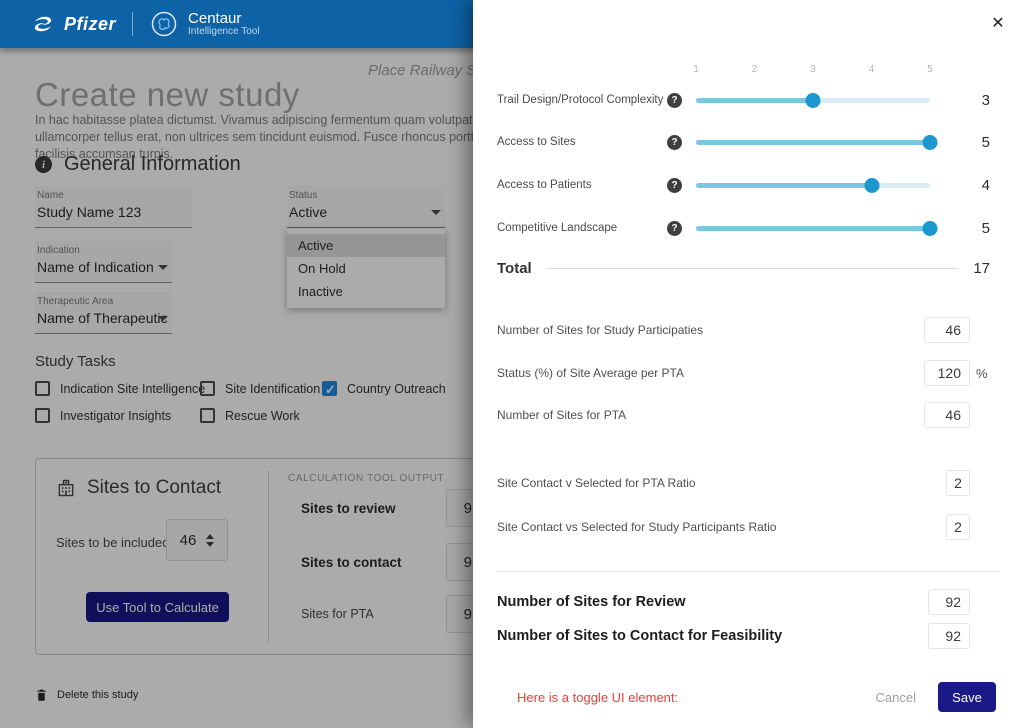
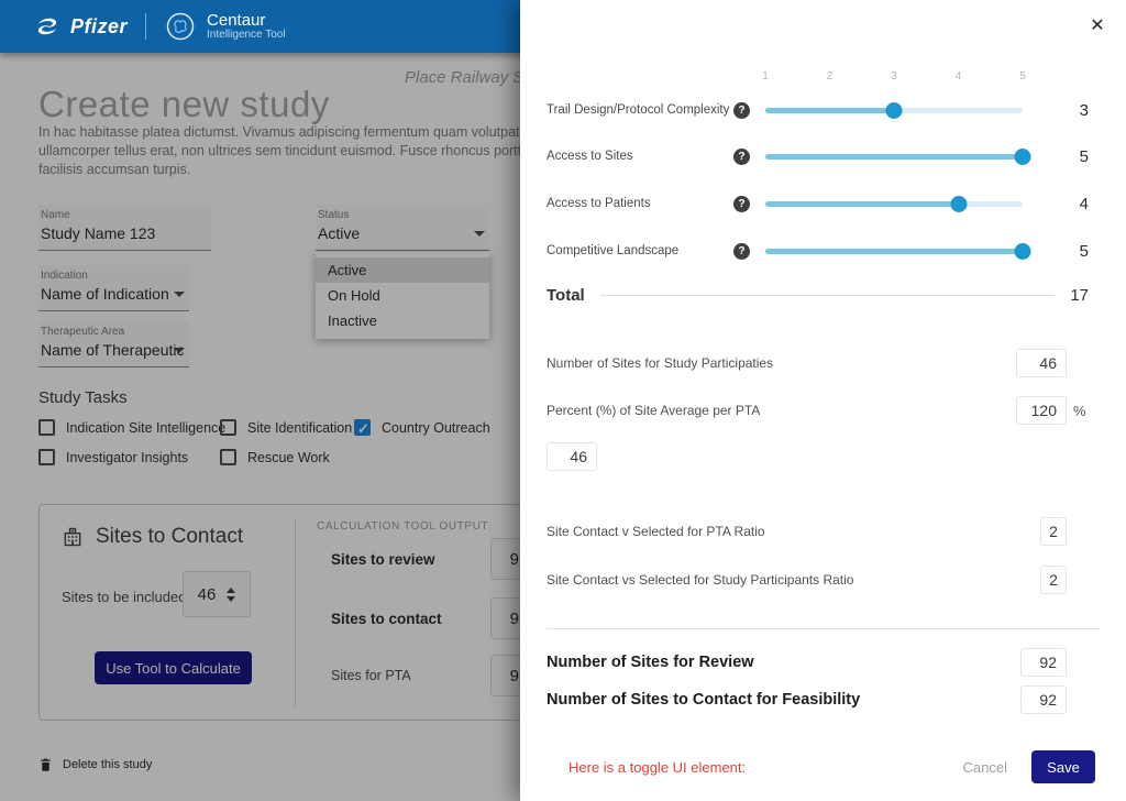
  Pfizer
  Centaur
  Intelligence Tool
  Place Railway S
  Create new study
  In hac habitasse platea dictumst. Vivamus adipiscing fermentum quam volutpat ullamcorper tellus erat, non ultrices sem tincidunt euismod. Fusce rhoncus port facilisis accumsan turpis.
- i
- General Information
  Name
  Study Name 123
  Status
  Active
  Active
  On Hold
  Inactive
  Indication
  Name of Indication
  Therapeutic Area
  Name of Therapeutic
  Study Tasks
  Indication Site Intelligence
  Site Identification
  Country Outreach
  Investigator Insights
  Rescue Work
  Sites to Contact
  Sites to be include
  46
  Use Tool to Calculate
  CALCULATION TOOL OUTPUT
  Sites to review
  Sites to contact
  Sites for PTA
  Delete this study
  ✕
  1
  2
  3
  4
  5
  Trail Design/Protocol Complexity
  ?
  3
  Access to Sites
  ?
  5
  Access to Patients
  ?
  4
  Competitive Landscape
  ?
  5
  Total
  17
  Number of Sites for Study Participaties
  46
- Status (%) of Site Average per PTA
+ Percent (%) of Site Average per PTA
  120
  %
- Number of Sites for PTA
  46
  Site Contact v Selected for PTA Ratio
  2
  Site Contact vs Selected for Study Participants Ratio
  2
  Number of Sites for Review
  92
  Number of Sites to Contact for Feasibility
  92
  Here is a toggle UI element:
  Cancel
  Save
